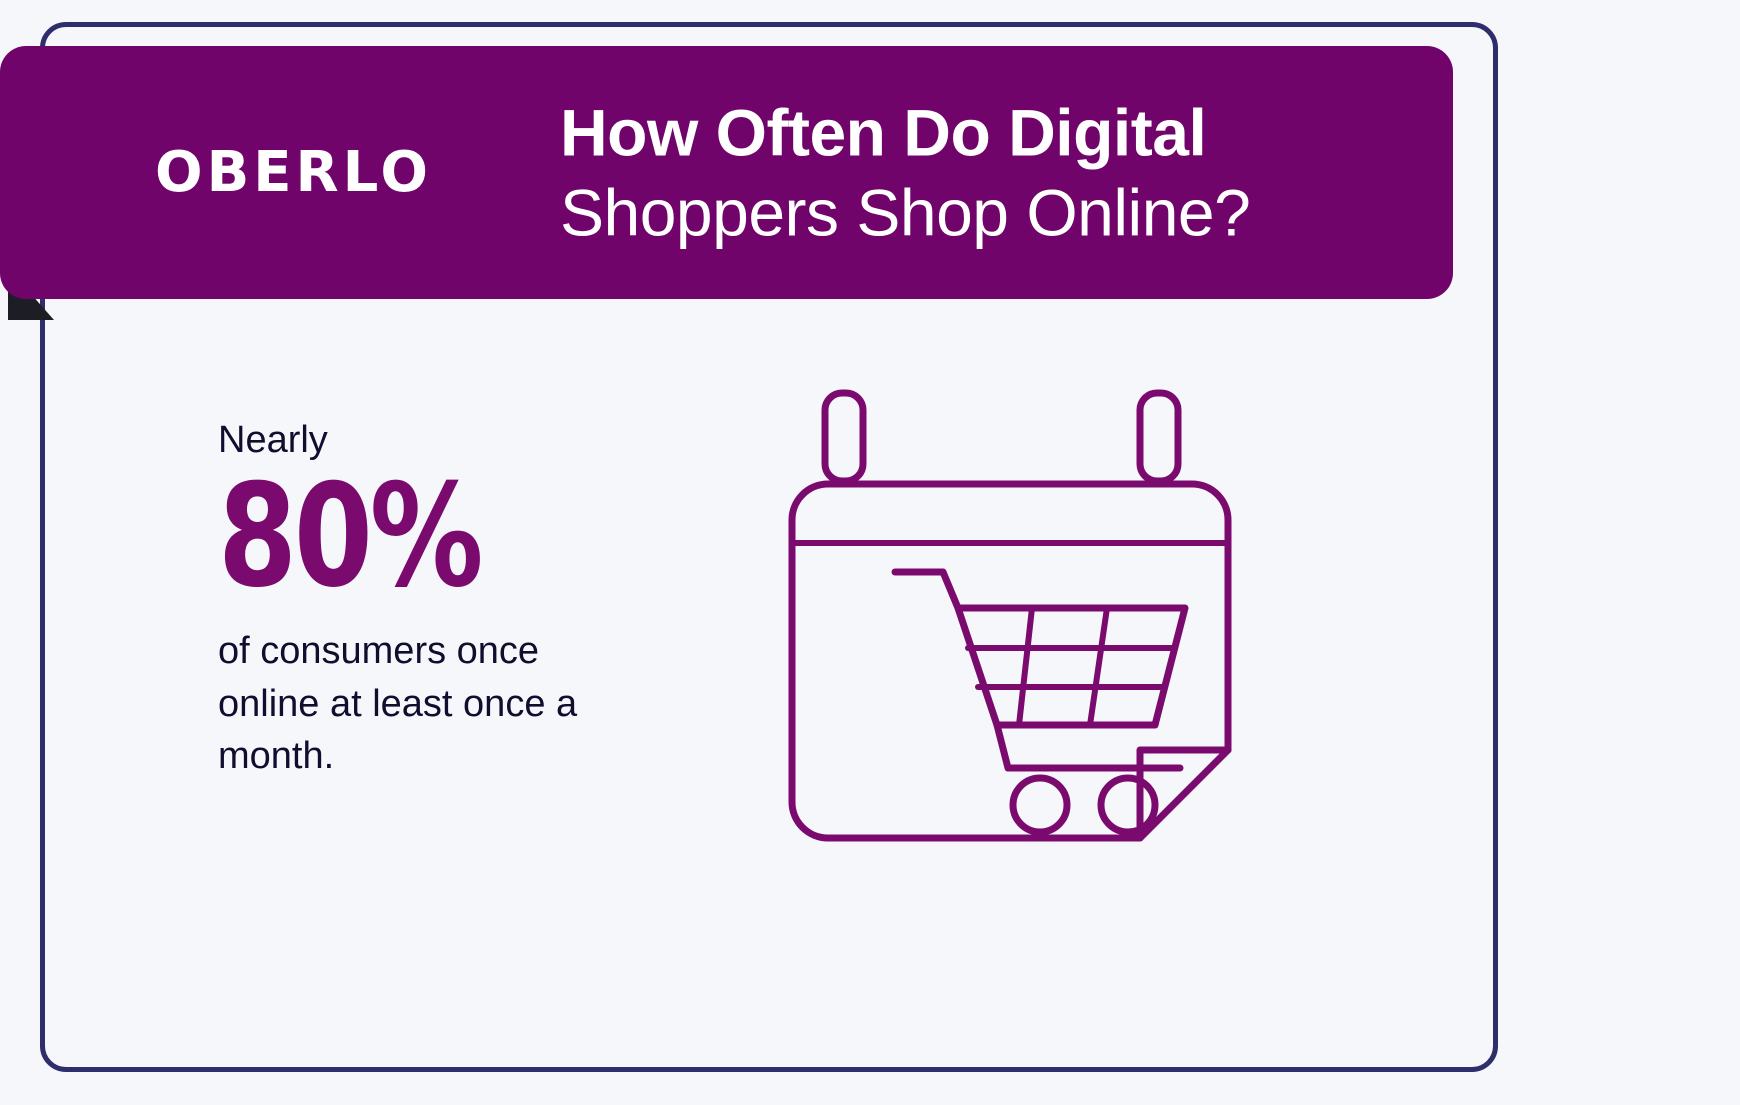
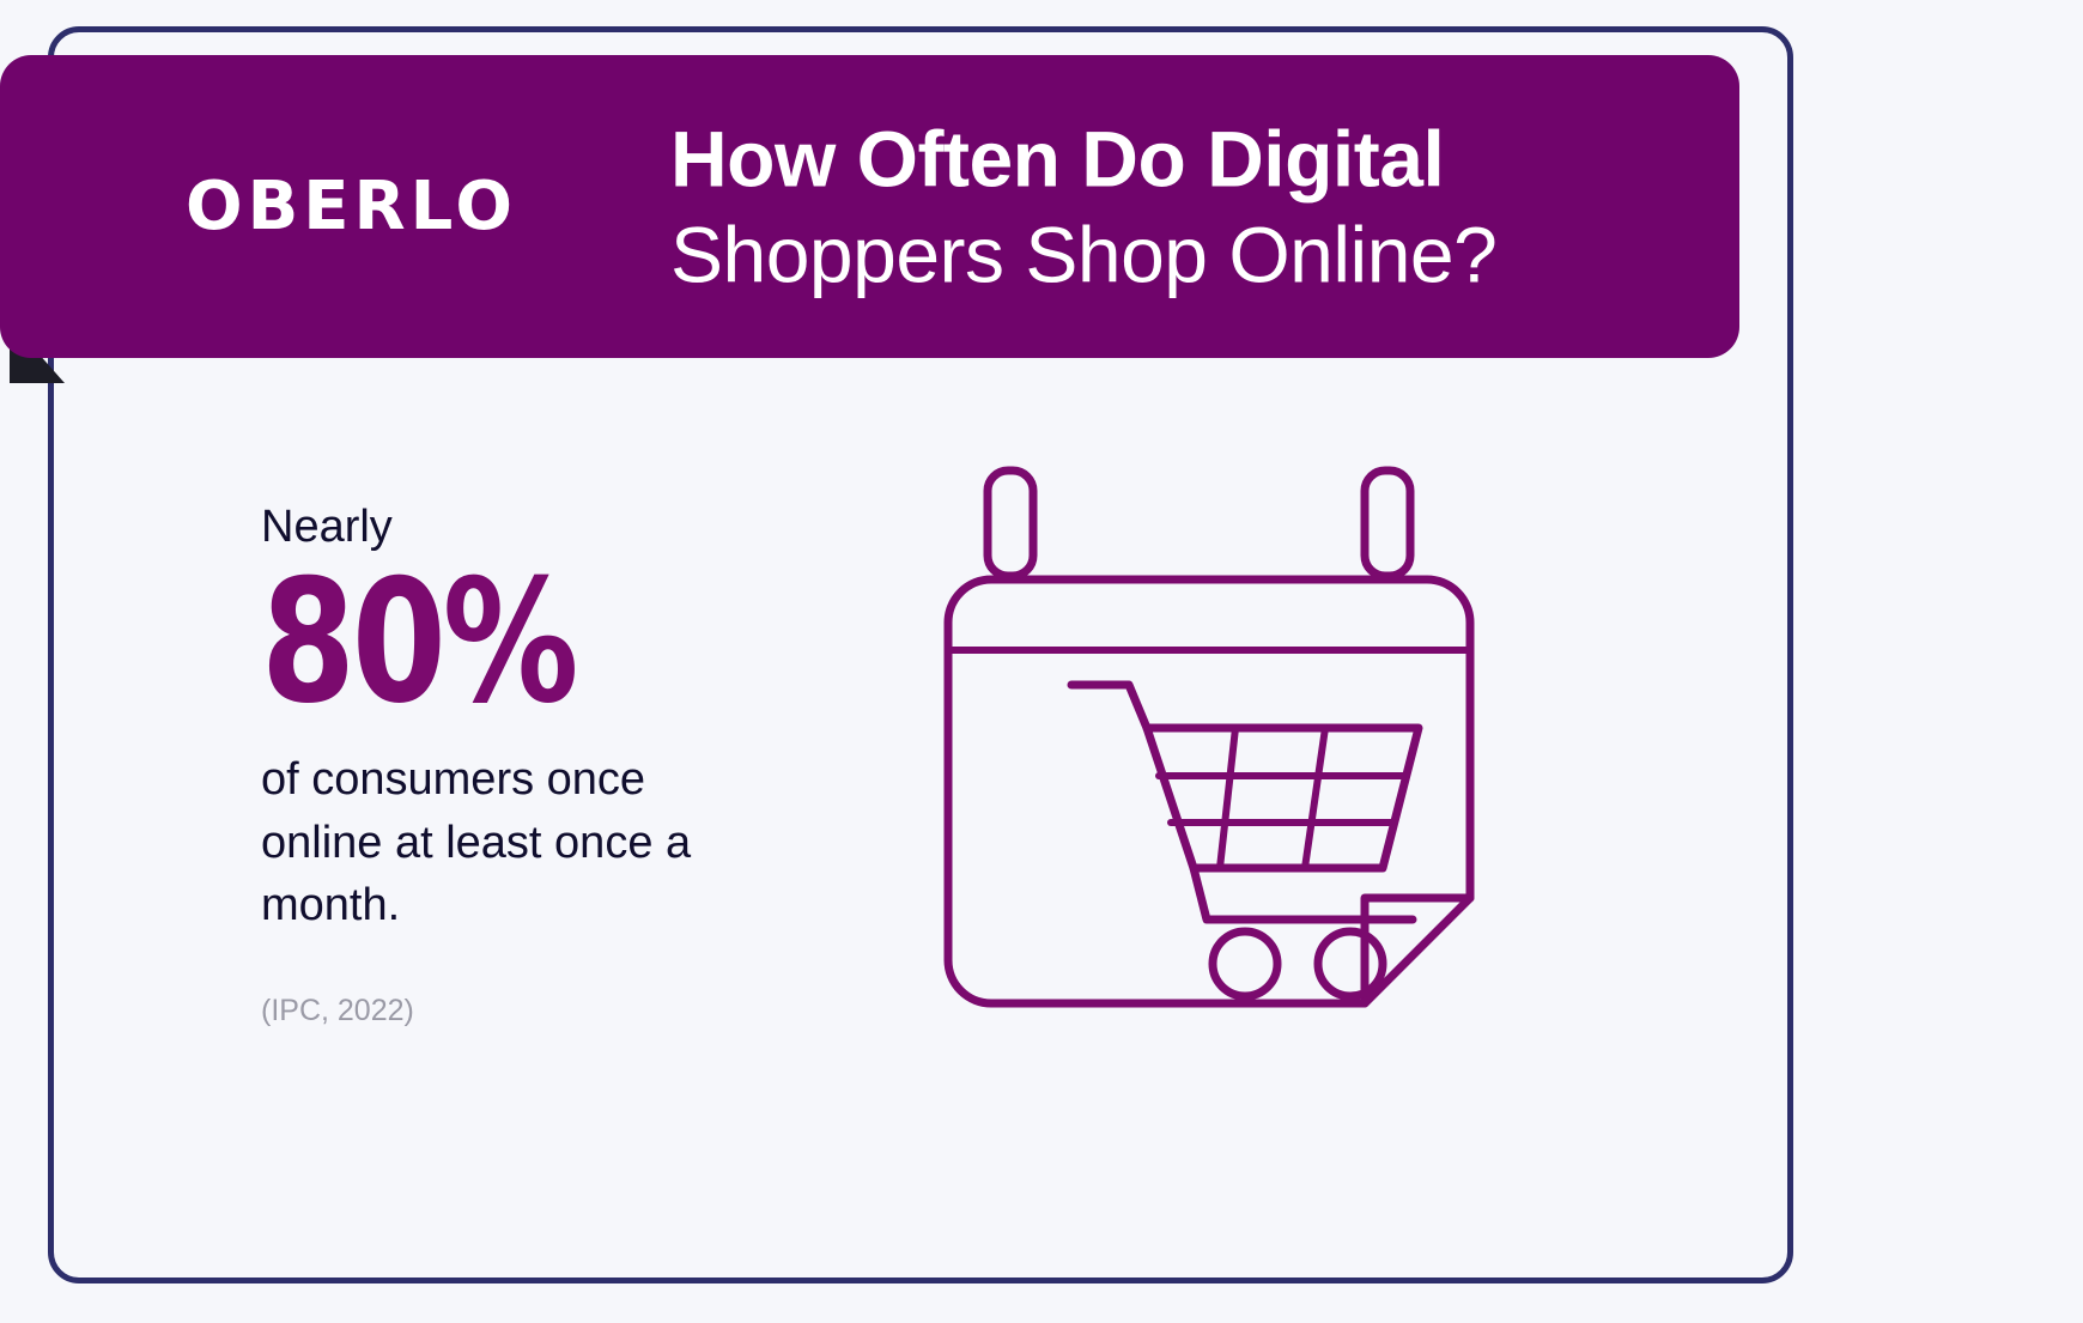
  OBERLO
  How Often Do Digital
  Shoppers Shop Online?
  Nearly
  80%
  of consumers once online at least once a month.
+ (IPC, 2022)
